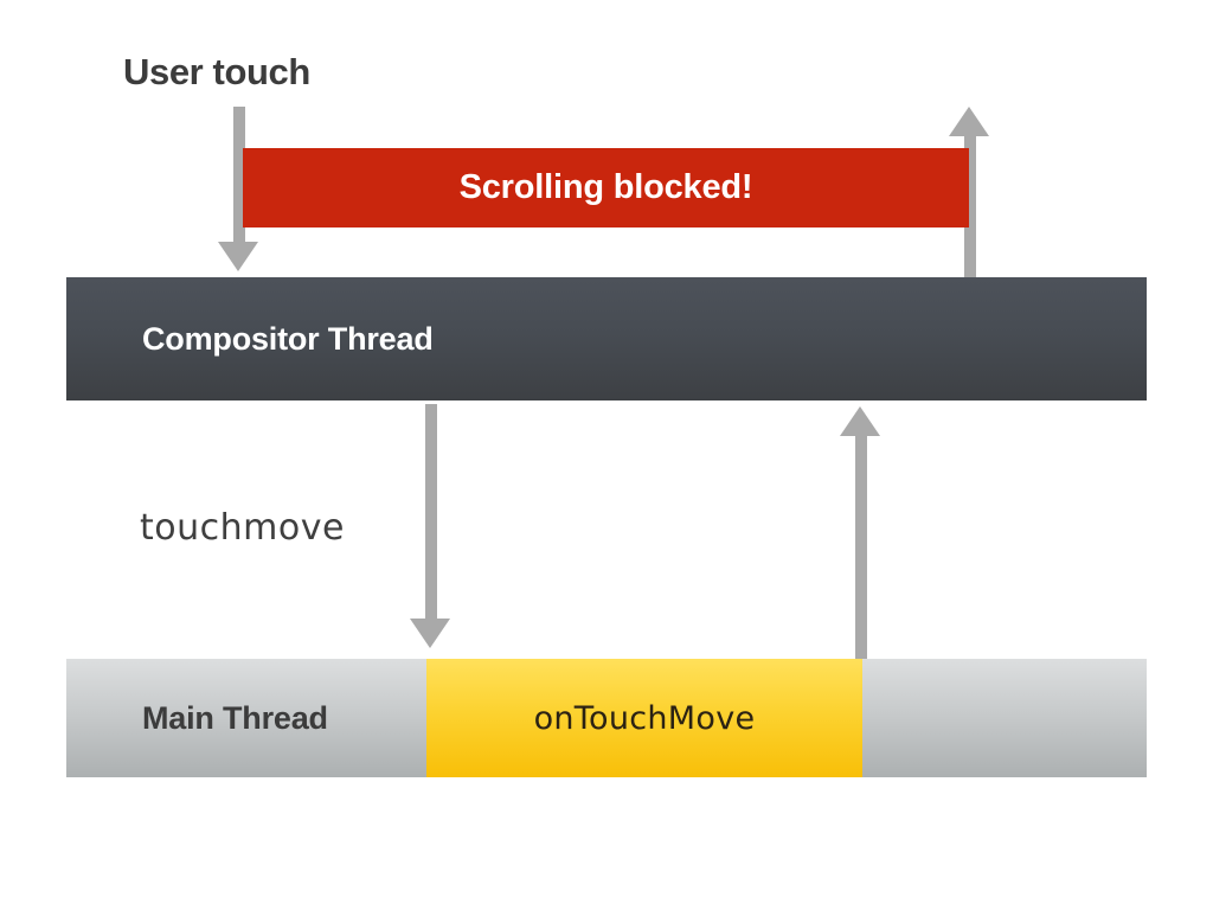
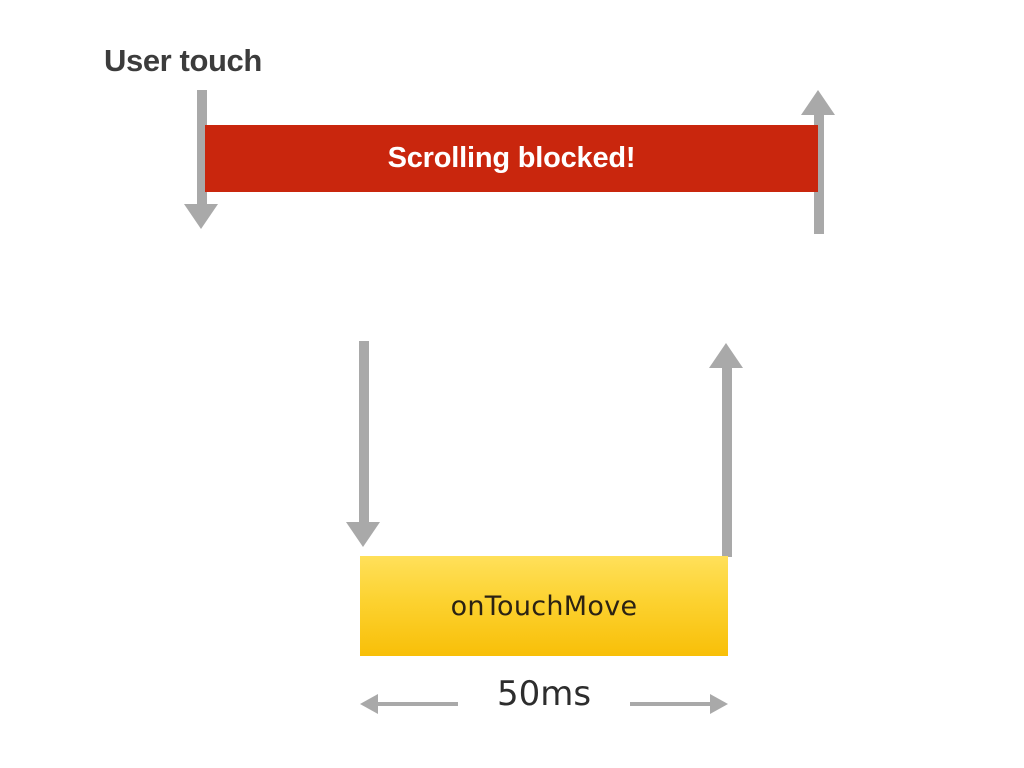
  User touch
  Scrolling blocked!
- Compositor Thread
- touchmove
- Main Thread
  onTouchMove
+ 50ms
